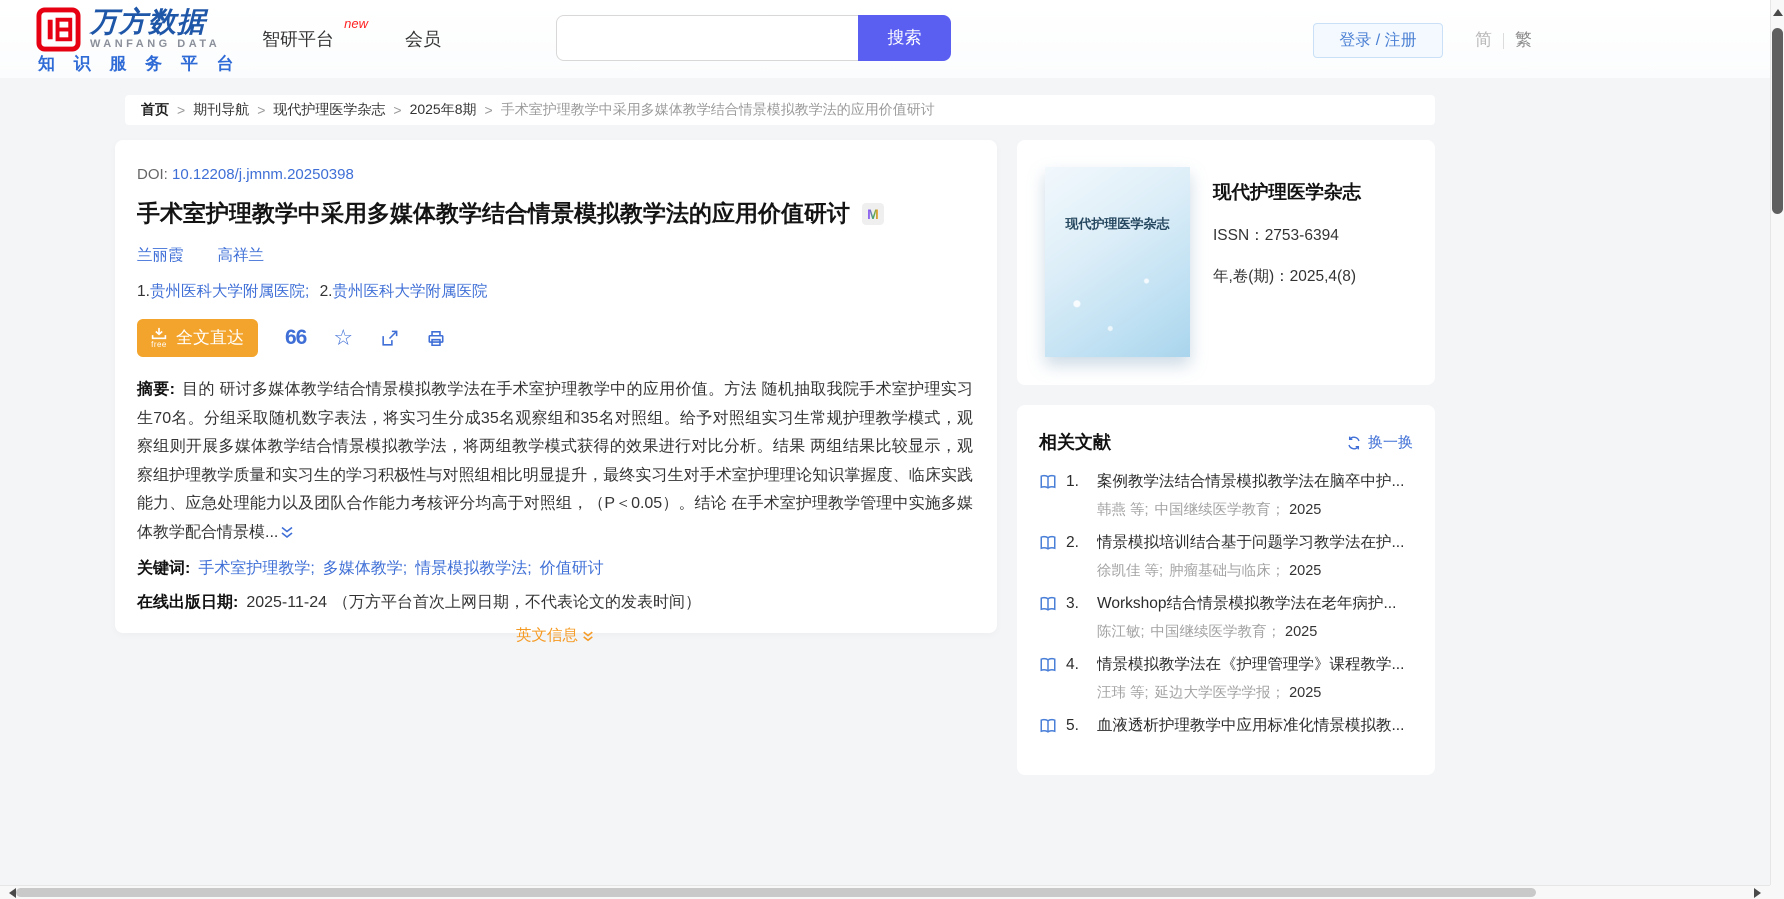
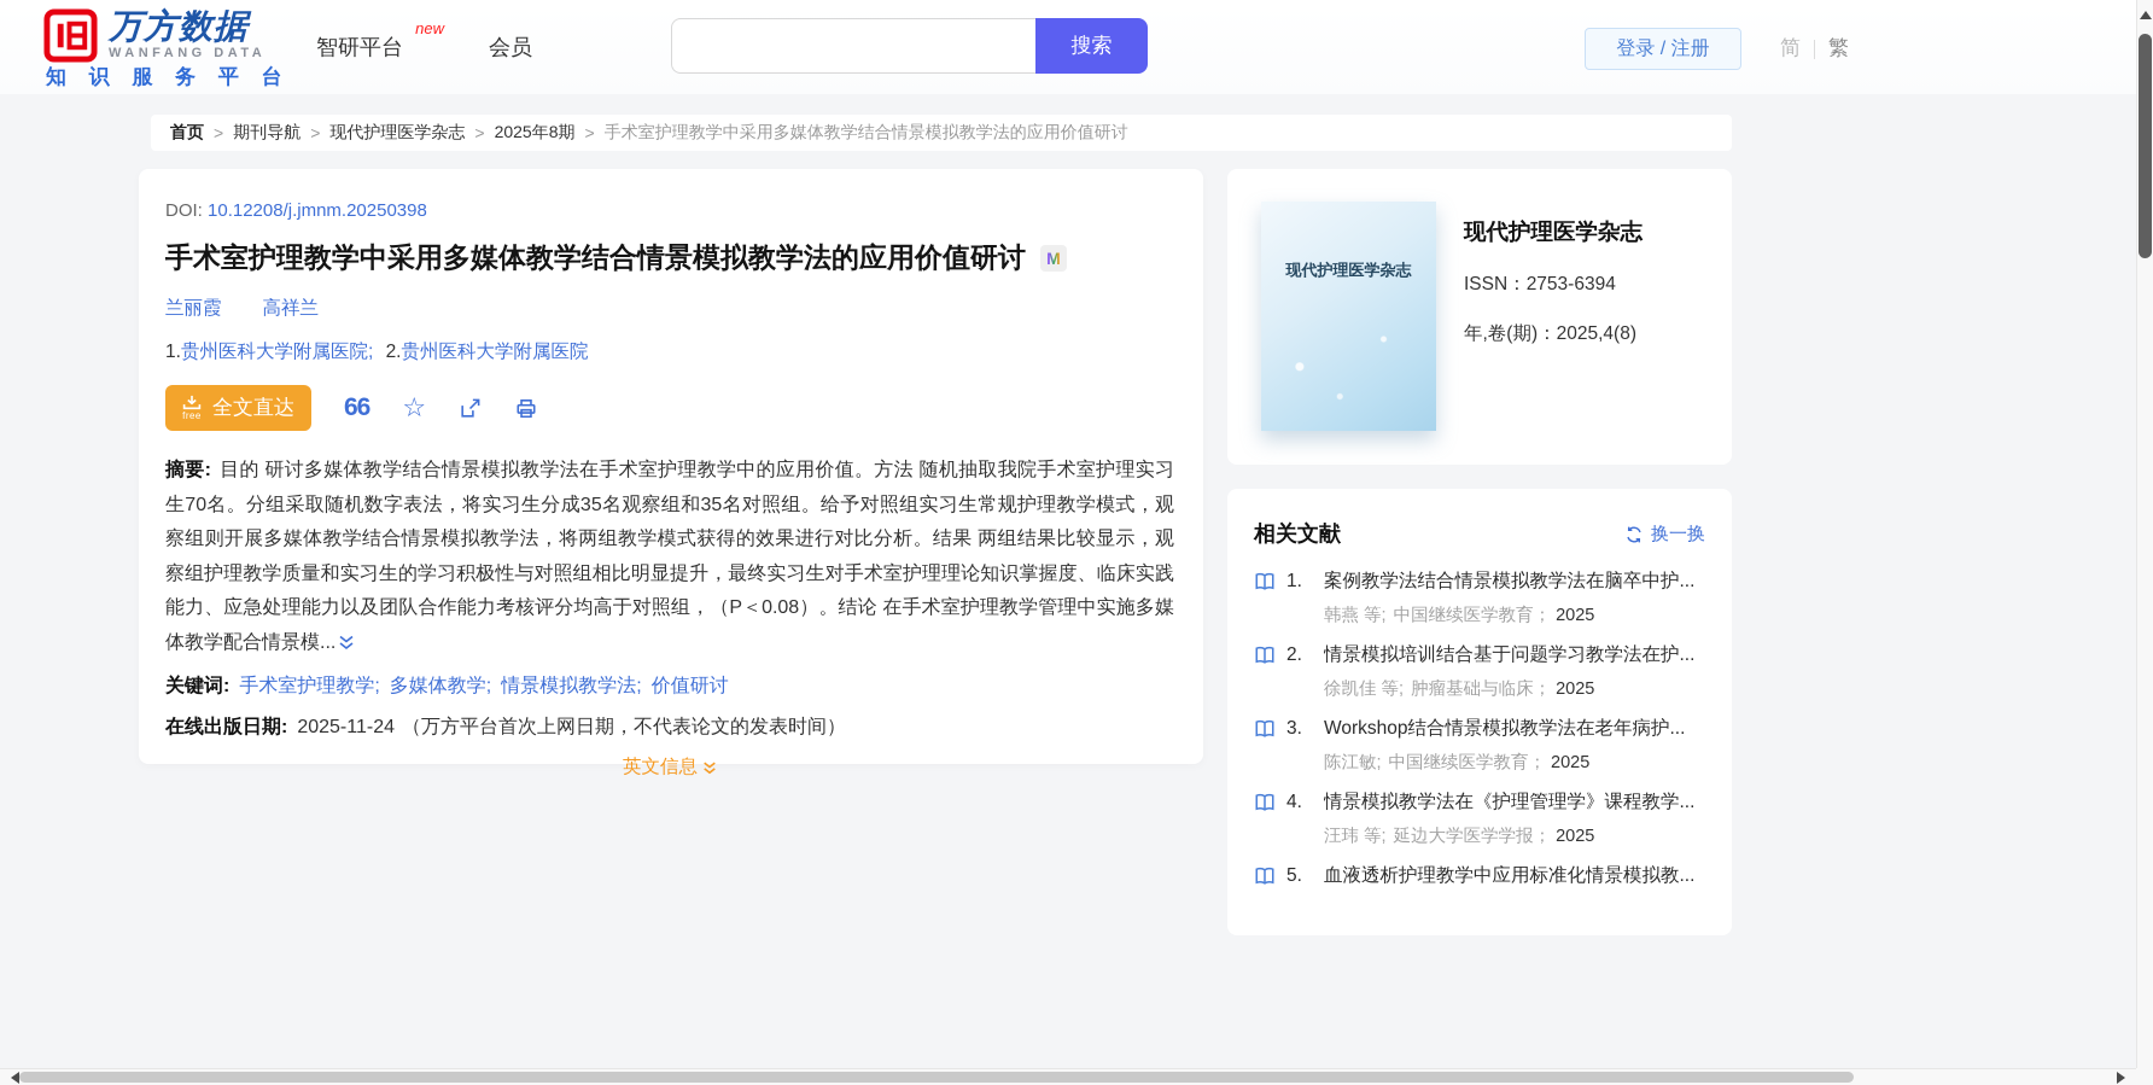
  万方数据
  WANFANG DATA
  知 识 服 务 平 台
  智研平台
  new
  会员
  搜索
  登录 / 注册
  简
  繁
  首页
  >
  期刊导航
  >
  现代护理医学杂志
  >
  2025年8期
  >
  手术室护理教学中采用多媒体教学结合情景模拟教学法的应用价值研讨
  DOI: 10.12208/j.jmnm.20250398
  手术室护理教学中采用多媒体教学结合情景模拟教学法的应用价值研讨
  M
  兰丽霞
  高祥兰
  1.贵州医科大学附属医院; 2.贵州医科大学附属医院
  free
  全文直达
  66
  ☆
- 摘要: 目的 研讨多媒体教学结合情景模拟教学法在手术室护理教学中的应用价值。方法 随机抽取我院手术室护理实习生70名。分组采取随机数字表法，将实习生分成35名观察组和35名对照组。给予对照组实习生常规护理教学模式，观察组则开展多媒体教学结合情景模拟教学法，将两组教学模式获得的效果进行对比分析。结果 两组结果比较显示，观察组护理教学质量和实习生的学习积极性与对照组相比明显提升，最终实习生对手术室护理理论知识掌握度、临床实践能力、应急处理能力以及团队合作能力考核评分均高于对照组，（P＜0.05）。结论 在手术室护理教学管理中实施多媒体教学配合情景模...
+ 摘要: 目的 研讨多媒体教学结合情景模拟教学法在手术室护理教学中的应用价值。方法 随机抽取我院手术室护理实习生70名。分组采取随机数字表法，将实习生分成35名观察组和35名对照组。给予对照组实习生常规护理教学模式，观察组则开展多媒体教学结合情景模拟教学法，将两组教学模式获得的效果进行对比分析。结果 两组结果比较显示，观察组护理教学质量和实习生的学习积极性与对照组相比明显提升，最终实习生对手术室护理理论知识掌握度、临床实践能力、应急处理能力以及团队合作能力考核评分均高于对照组，（P＜0.08）。结论 在手术室护理教学管理中实施多媒体教学配合情景模...
  关键词: 手术室护理教学; 多媒体教学; 情景模拟教学法; 价值研讨
  在线出版日期: 2025-11-24 （万方平台首次上网日期，不代表论文的发表时间）
  英文信息
  现代护理医学杂志
  现代护理医学杂志
  ISSN：2753-6394
  年,卷(期)：2025,4(8)
  相关文献
  换一换
  1.
  案例教学法结合情景模拟教学法在脑卒中护...
  韩燕 等; 中国继续医学教育； 2025
  2.
  情景模拟培训结合基于问题学习教学法在护...
  徐凯佳 等; 肿瘤基础与临床； 2025
  3.
  Workshop结合情景模拟教学法在老年病护...
  陈江敏; 中国继续医学教育； 2025
  4.
  情景模拟教学法在《护理管理学》课程教学...
  汪玮 等; 延边大学医学学报； 2025
  5.
  血液透析护理教学中应用标准化情景模拟教...
